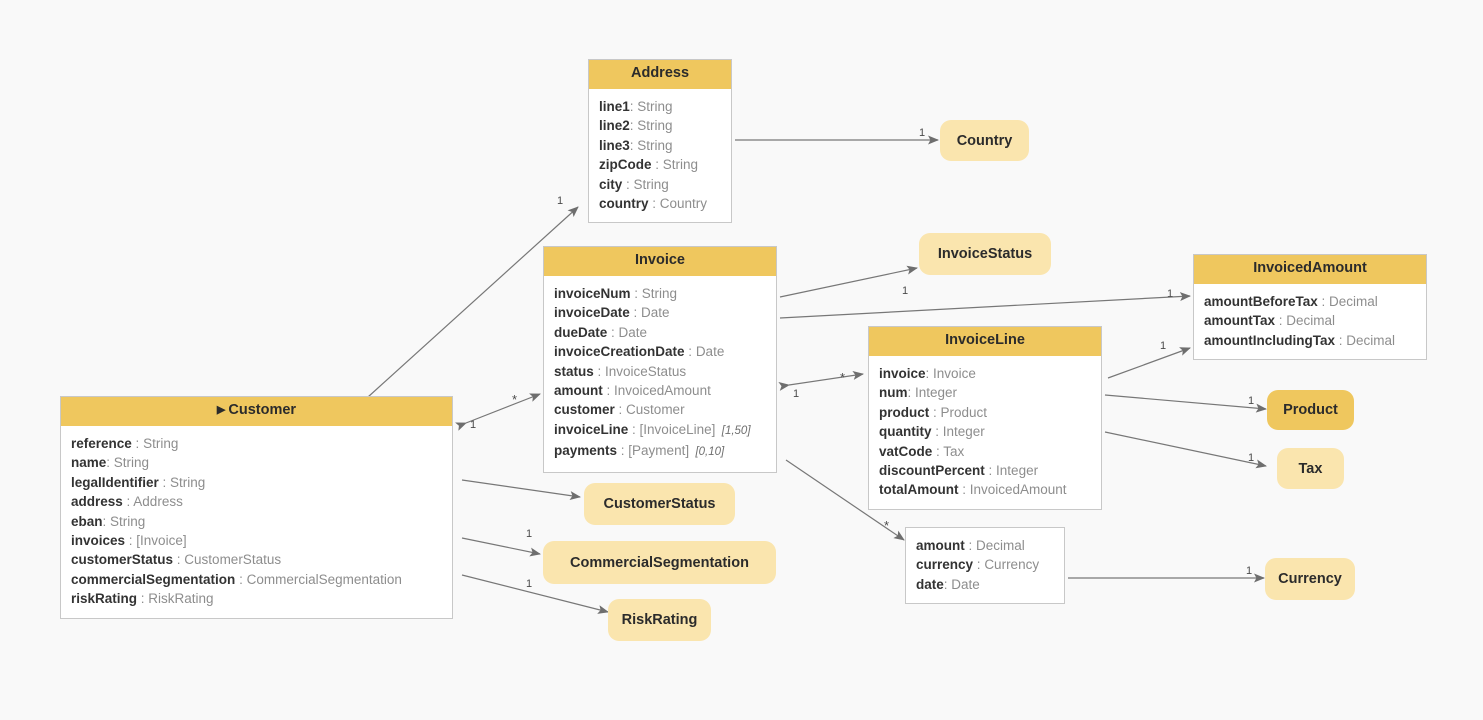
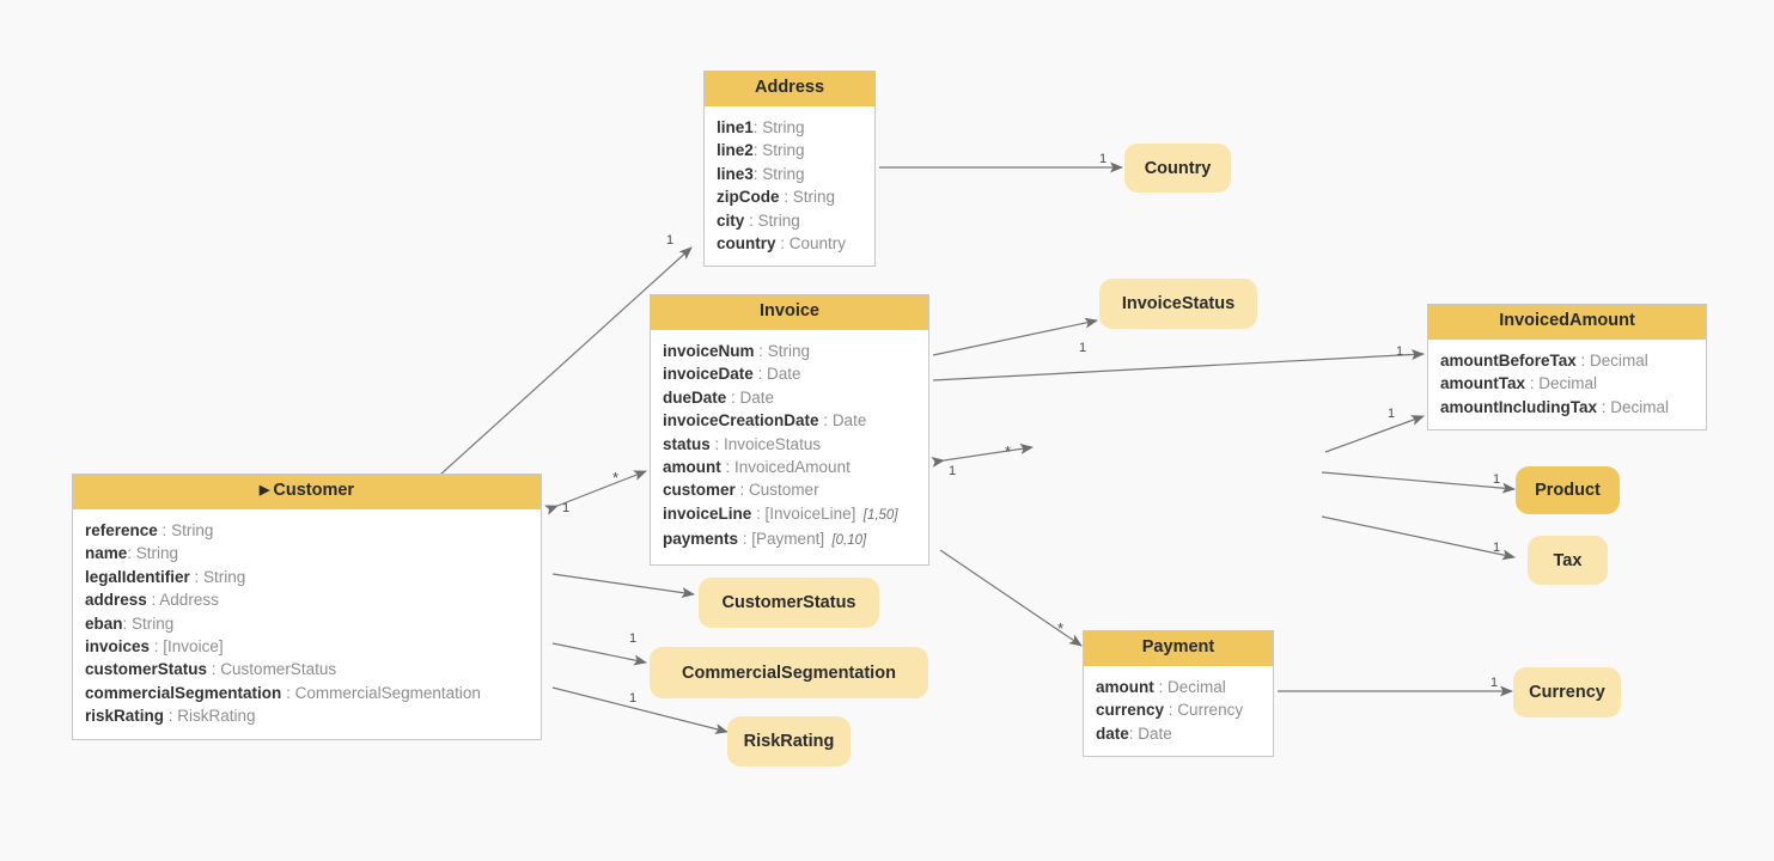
  1
  1
  1
  1
  *
  1
  1
  *
  1
  1
  1
  *
  1
  1
  1
  Address
  line1: String
  line2: String
  line3: String
  zipCode : String
  city : String
  country : Country
  Invoice
  invoiceNum : String
  invoiceDate : Date
  dueDate : Date
  invoiceCreationDate : Date
  status : InvoiceStatus
  amount : InvoicedAmount
  customer : Customer
  invoiceLine : [InvoiceLine] [1,50]
  payments : [Payment] [0,10]
  ▶ Customer
  reference : String
  name: String
  legalIdentifier : String
  address : Address
  eban: String
  invoices : [Invoice]
  customerStatus : CustomerStatus
  commercialSegmentation : CommercialSegmentation
  riskRating : RiskRating
- InvoiceLine
- invoice: Invoice
- num: Integer
- product : Product
- quantity : Integer
- vatCode : Tax
- discountPercent : Integer
- totalAmount : InvoicedAmount
  InvoicedAmount
  amountBeforeTax : Decimal
  amountTax : Decimal
  amountIncludingTax : Decimal
+ Payment
  amount : Decimal
  currency : Currency
  date: Date
  Country
  InvoiceStatus
  CustomerStatus
  CommercialSegmentation
  RiskRating
  Product
  Tax
  Currency
